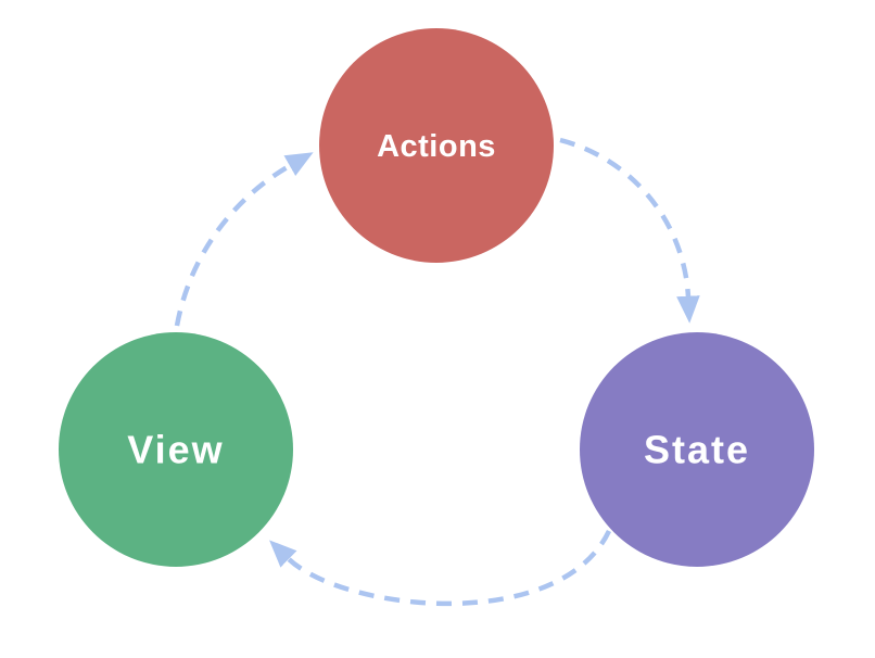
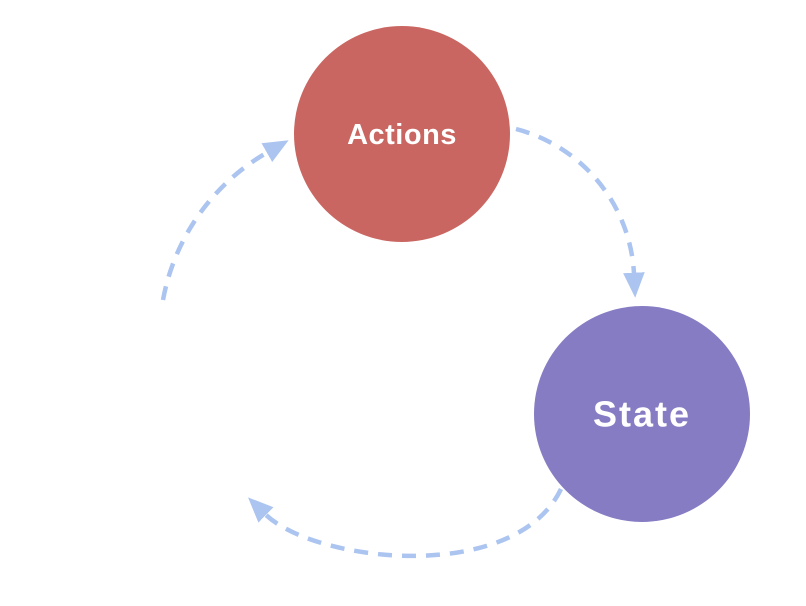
  Actions
  State
- View
